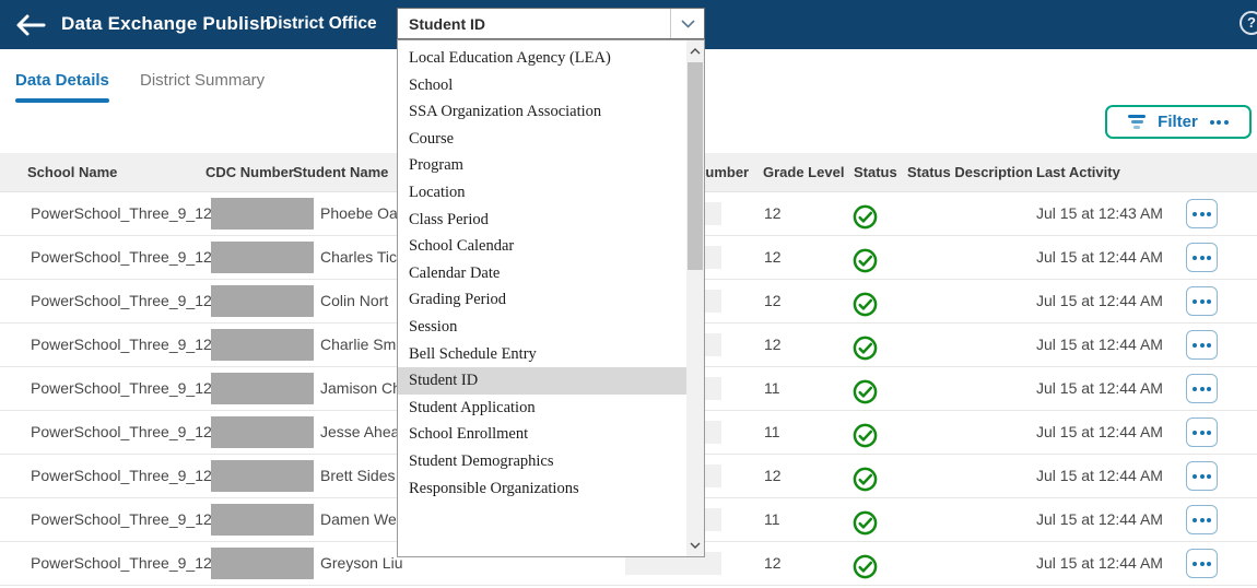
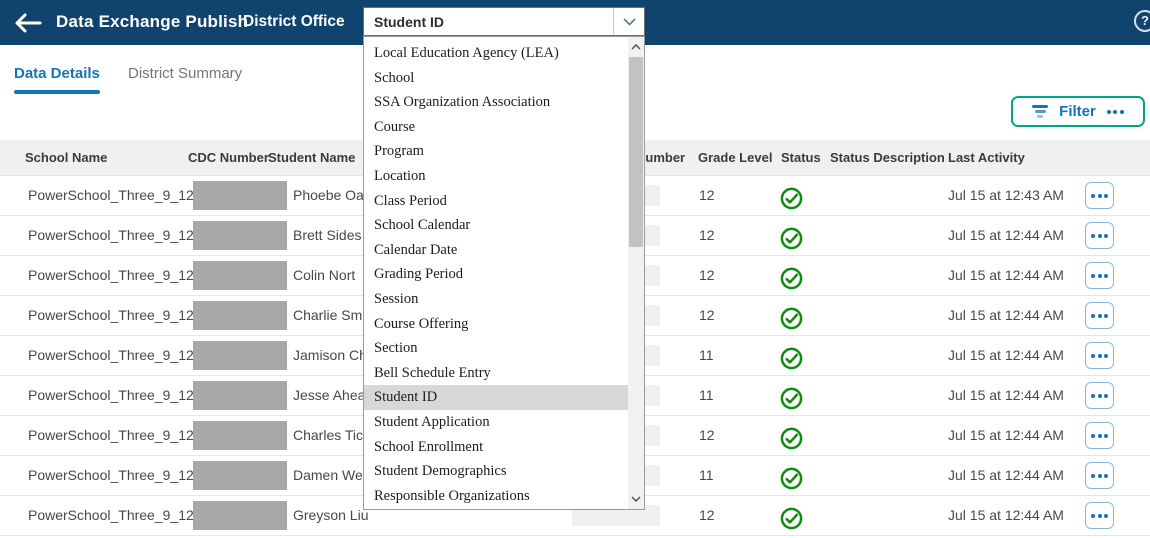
  Data Exchange Publish
  District Office
  Student ID
  ?
  Data Details
  District Summary
  Filter
  School Name
  CDC Number
  Student Name
  Grade Level
  Status
  Status Description
  Last Activity
  PowerSchool_Three_9_12
  Phoebe Oa
  12
  Jul 15 at 12:43 AM
  PowerSchool_Three_9_12
- Charles Tic
+ Brett Sides
  12
  Jul 15 at 12:44 AM
  PowerSchool_Three_9_12
  Colin Nort
  12
  Jul 15 at 12:44 AM
  PowerSchool_Three_9_12
  Charlie Sm
  12
  Jul 15 at 12:44 AM
  PowerSchool_Three_9_12
  Jamison C
  11
  Jul 15 at 12:44 AM
  PowerSchool_Three_9_12
  Jesse Ahea
  11
  Jul 15 at 12:44 AM
  PowerSchool_Three_9_12
- Brett Sides
+ Charles Tic
  12
  Jul 15 at 12:44 AM
  PowerSchool_Three_9_12
  Damen We
  11
  Jul 15 at 12:44 AM
  PowerSchool_Three_9_12
  Greyson Liu
  12
  Jul 15 at 12:44 AM
  Local Education Agency (LEA)
  School
  SSA Organization Association
  Course
  Program
  Location
  Class Period
  School Calendar
  Calendar Date
  Grading Period
  Session
+ Course Offering
+ Section
  Bell Schedule Entry
  Student ID
  Student Application
  School Enrollment
  Student Demographics
  Responsible Organizations
